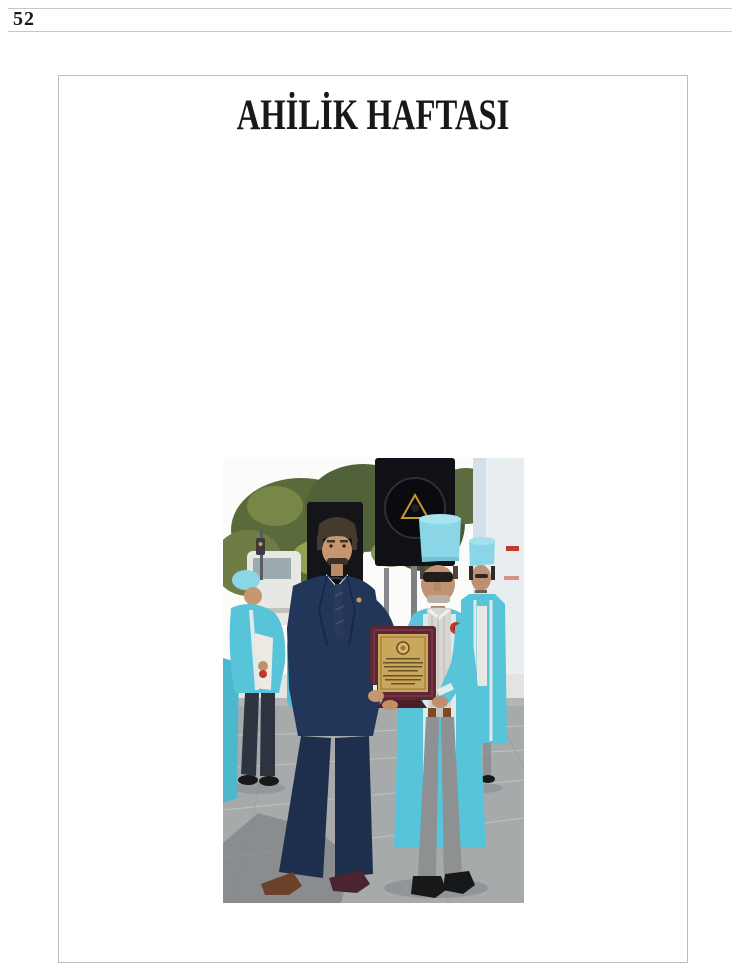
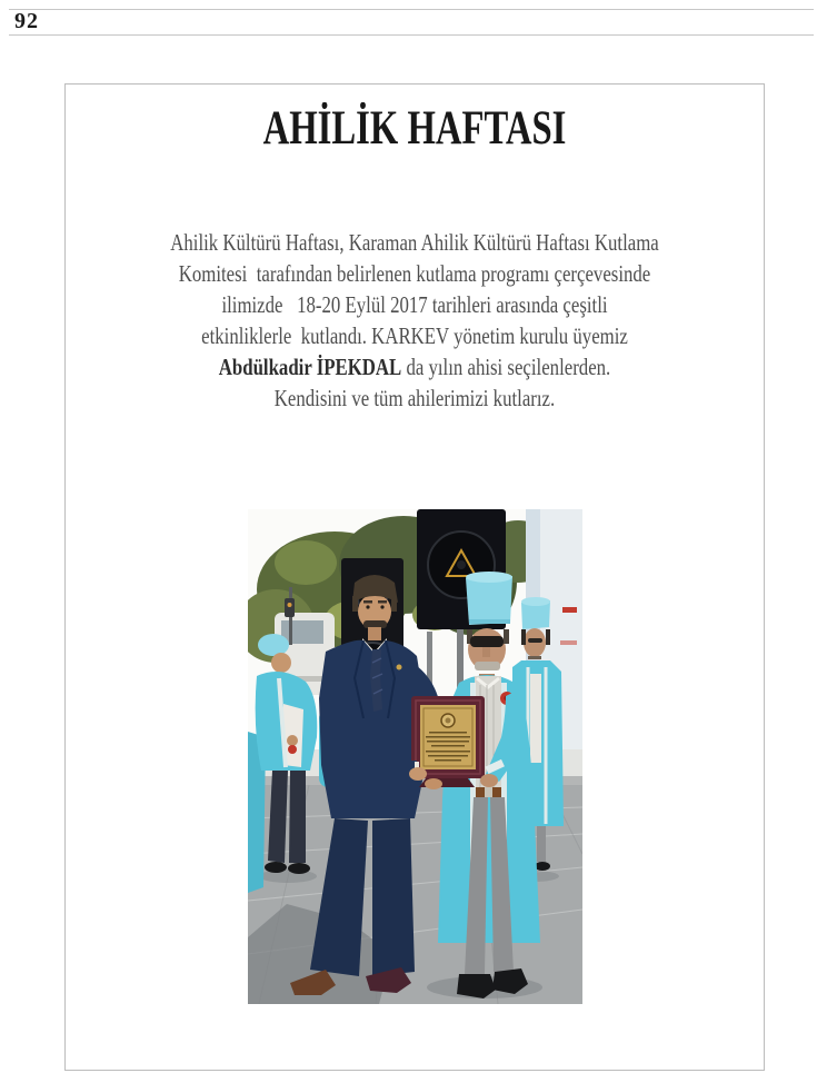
- 52
+ 92
  AHİLİK HAFTASI
+ Ahilik Kültürü Haftası, Karaman Ahilik Kültürü Haftası Kutlama
+ Komitesi tarafından belirlenen kutlama programı çerçevesinde
+ ilimizde 18-20 Eylül 2017 tarihleri arasında çeşitli
+ etkinliklerle kutlandı. KARKEV yönetim kurulu üyemiz
+ Abdülkadir İPEKDAL da yılın ahisi seçilenlerden.
+ Kendisini ve tüm ahilerimizi kutlarız.
